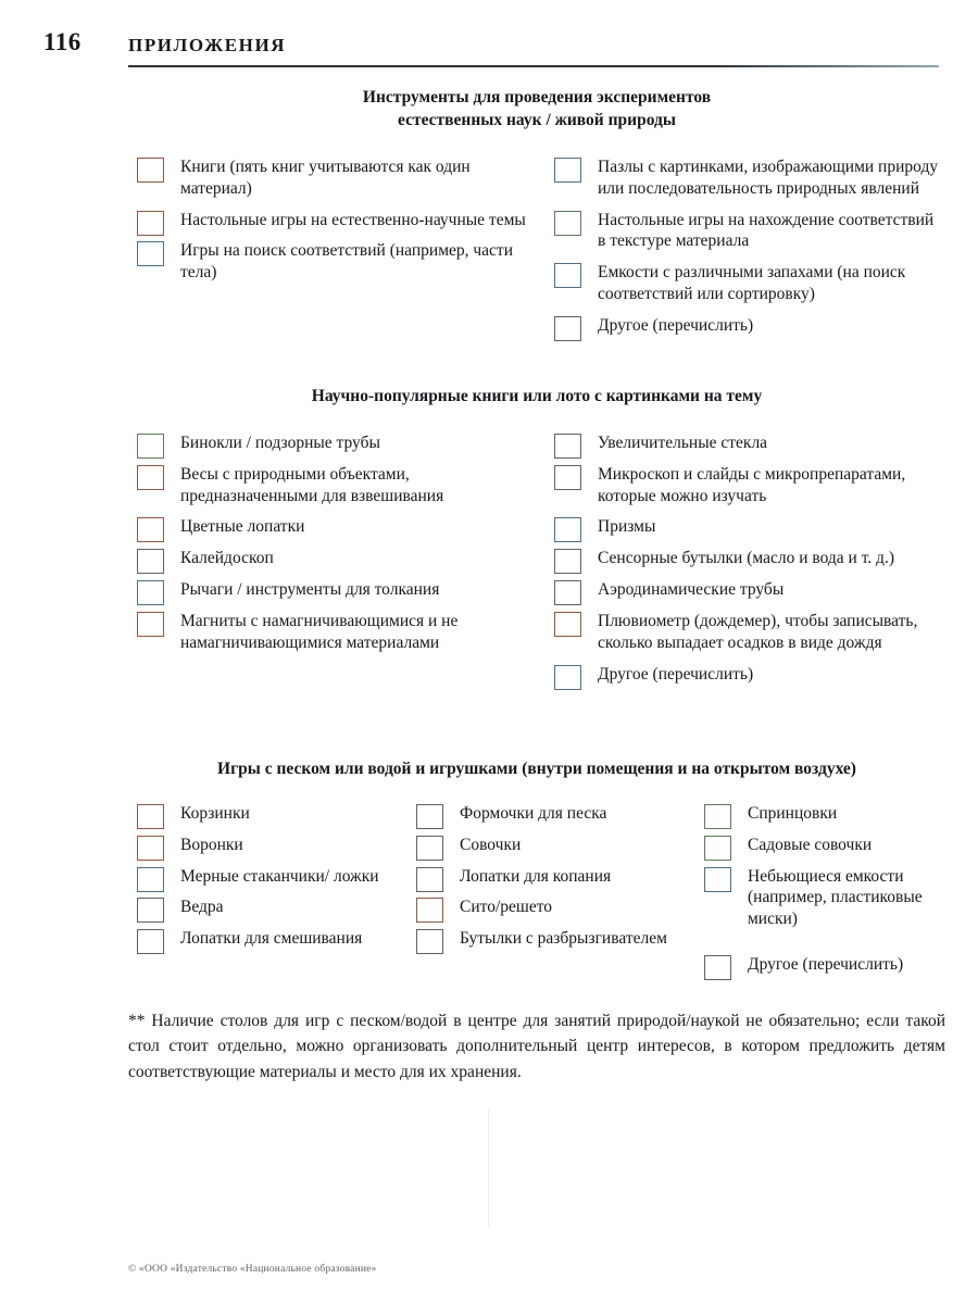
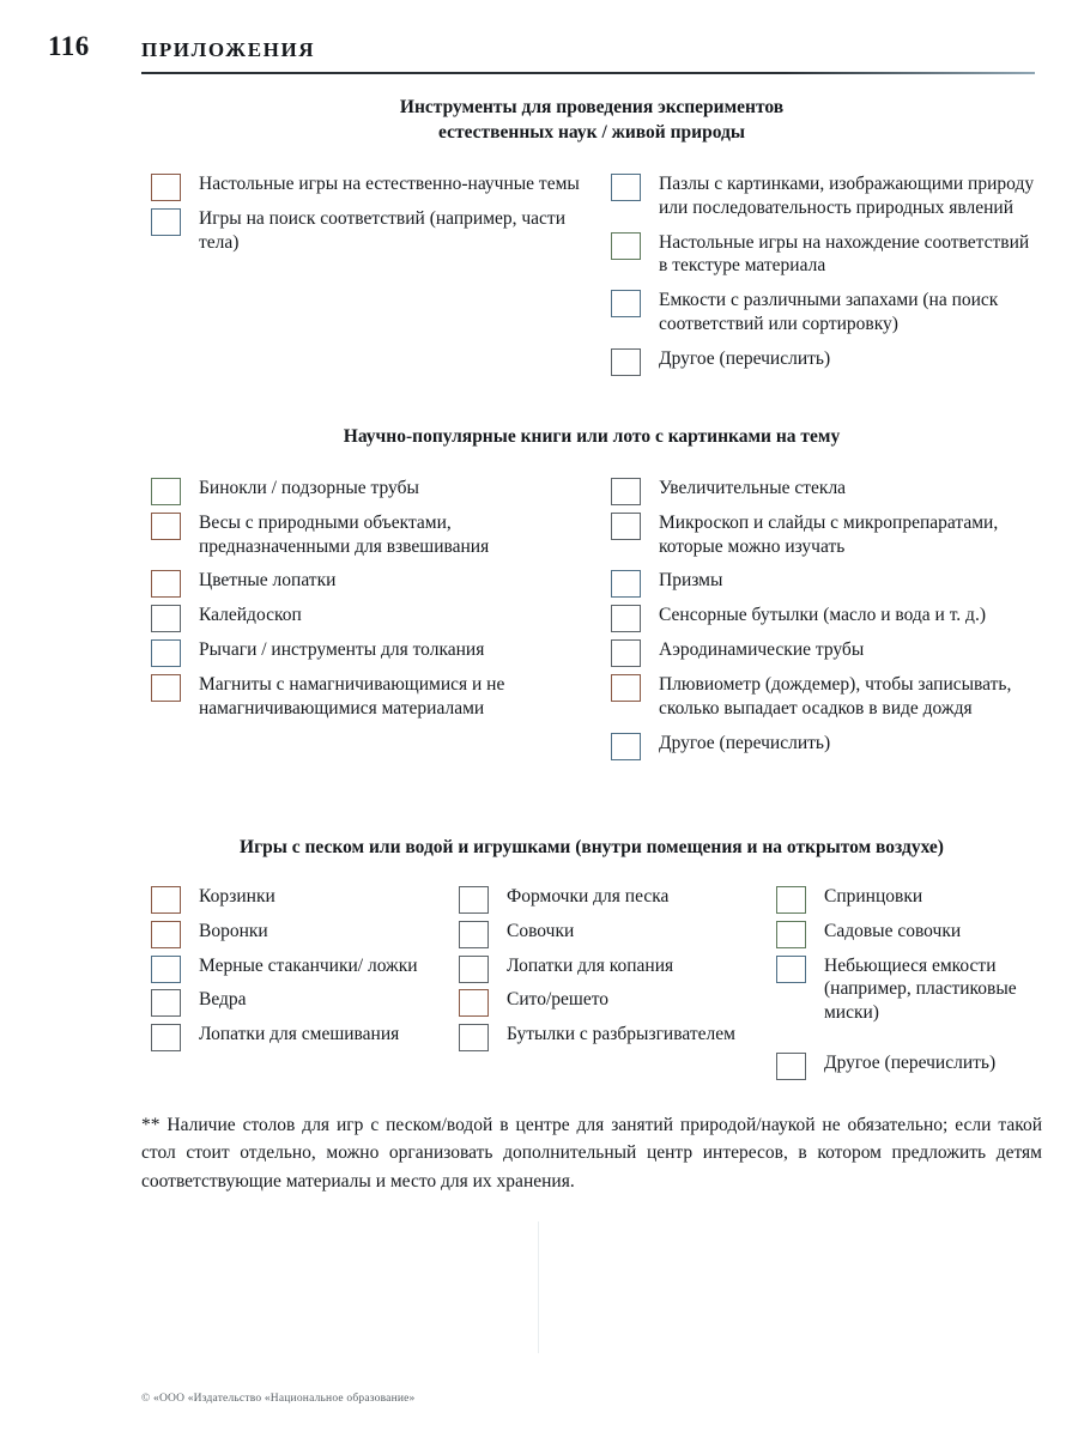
  116
  ПРИЛОЖЕНИЯ
  Инструменты для проведения экспериментов
  естественных наук / живой природы
- Книги (пять книг учитываются как один материал)
  Настольные игры на естественно-научные темы
  Игры на поиск соответствий (например, части тела)
  Пазлы с картинками, изображающими природу или последовательность природных явлений
  Настольные игры на нахождение соответствий в текстуре материала
  Емкости с различными запахами (на поиск соответствий или сортировку)
  Другое (перечислить)
  Научно-популярные книги или лото с картинками на тему
  Бинокли / подзорные трубы
  Весы с природными объектами, предназначенными для взвешивания
  Цветные лопатки
  Калейдоскоп
  Рычаги / инструменты для толкания
  Магниты с намагничивающимися и не намагничивающимися материалами
  Увеличительные стекла
  Микроскоп и слайды с микропрепаратами, которые можно изучать
  Призмы
  Сенсорные бутылки (масло и вода и т. д.)
  Аэродинамические трубы
  Плювиометр (дождемер), чтобы записывать, сколько выпадает осадков в виде дождя
  Другое (перечислить)
  Игры с песком или водой и игрушками (внутри помещения и на открытом воздухе)
  Корзинки
  Воронки
  Мерные стаканчики/ ложки
  Ведра
  Лопатки для смешивания
  Формочки для песка
  Совочки
  Лопатки для копания
  Сито/решето
  Бутылки с разбрызгивателем
  Спринцовки
  Садовые совочки
  Небьющиеся емкости (например, пластиковые миски)
  Другое (перечислить)
  ** Наличие столов для игр с песком/водой в центре для занятий природой/наукой не обязательно; если такой стол стоит отдельно, можно организовать дополнительный центр интересов, в котором предложить детям соответствующие материалы и место для их хранения.
  © «ООО «Издательство «Национальное образование»
